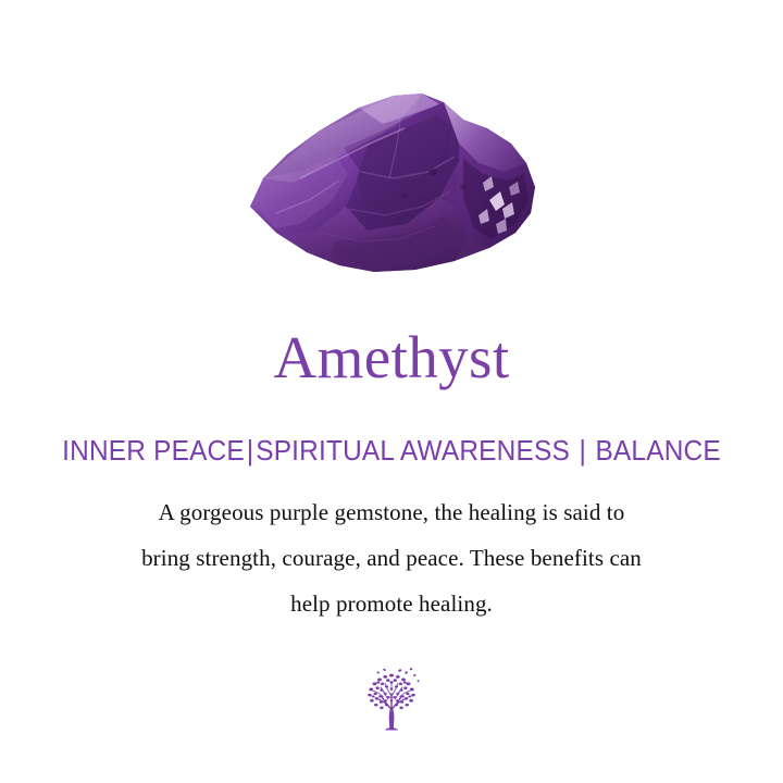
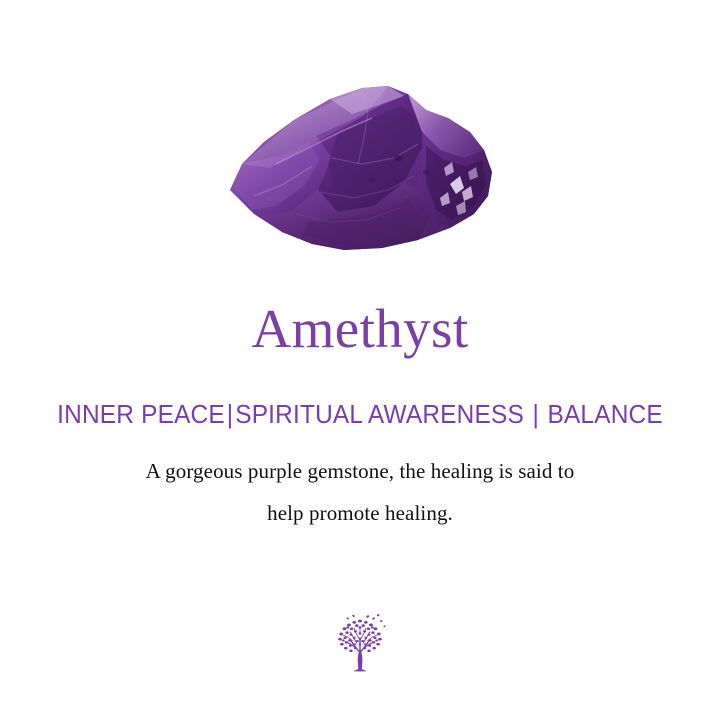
  Amethyst
  INNER PEACE|SPIRITUAL AWARENESS | BALANCE
  A gorgeous purple gemstone, the healing is said to
- bring strength, courage, and peace. These benefits can
  help promote healing.
